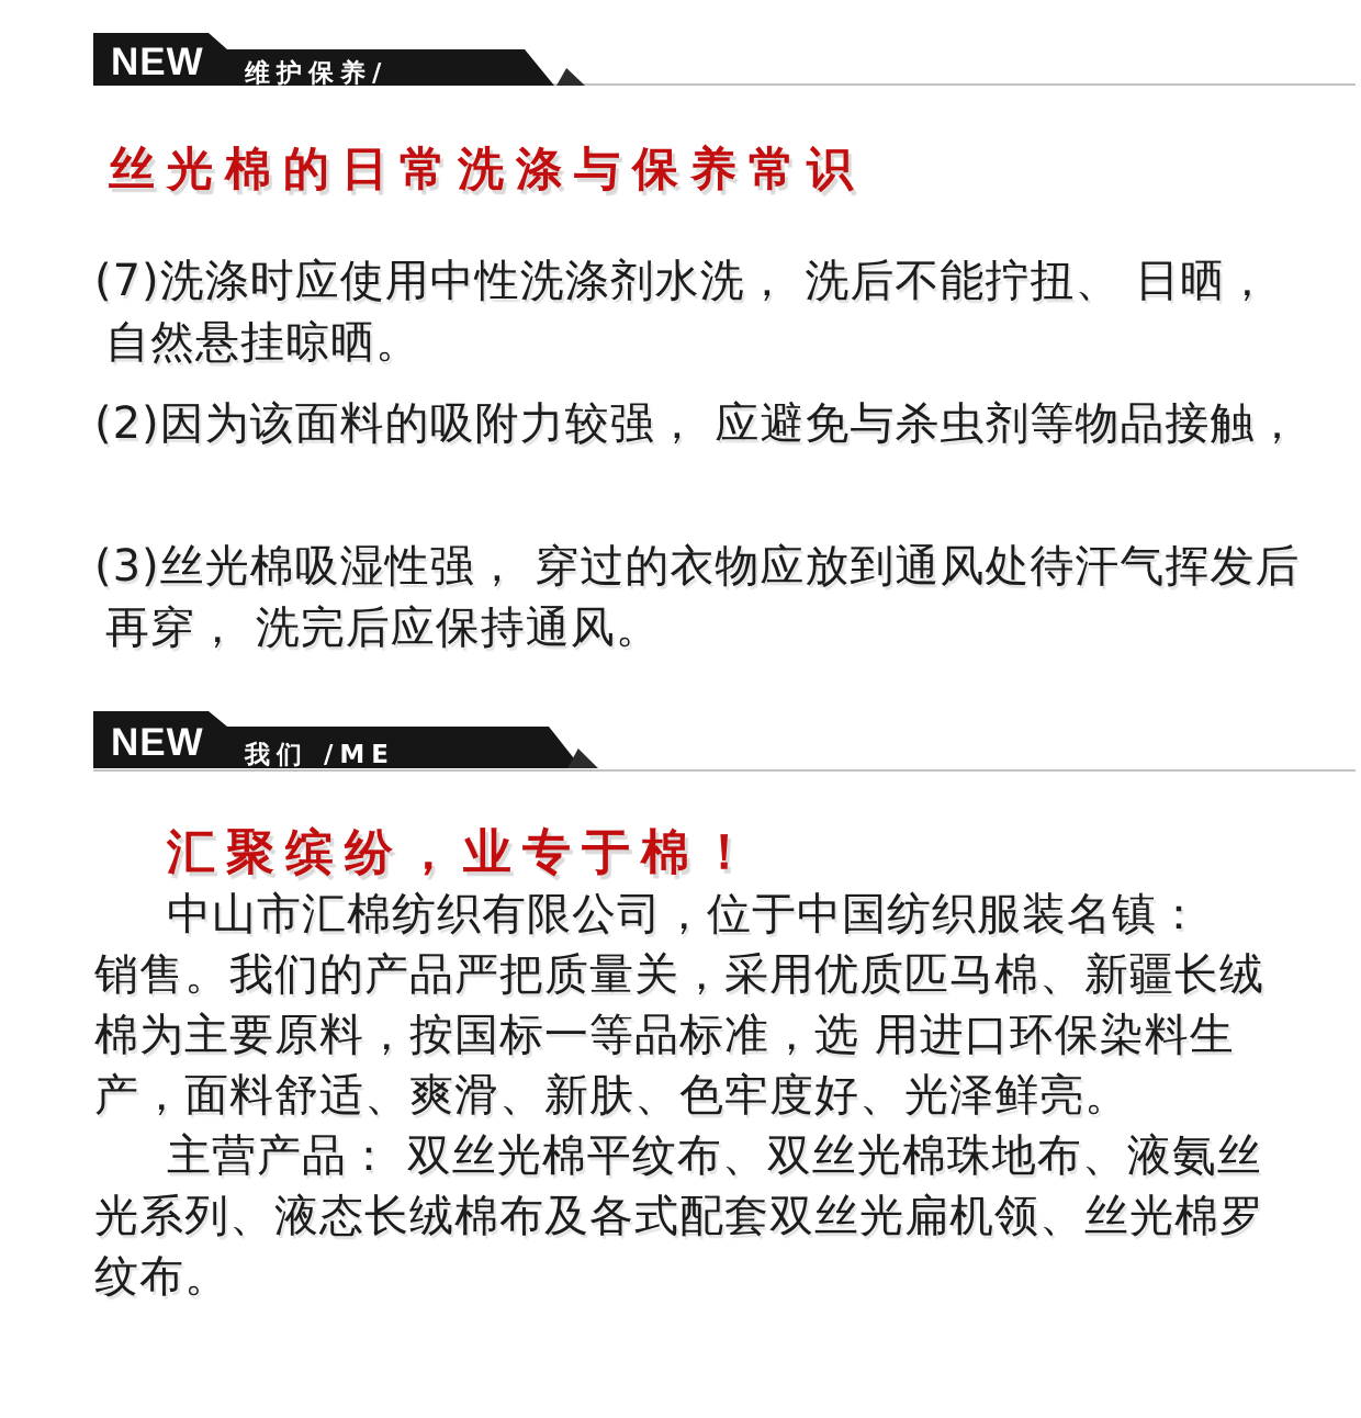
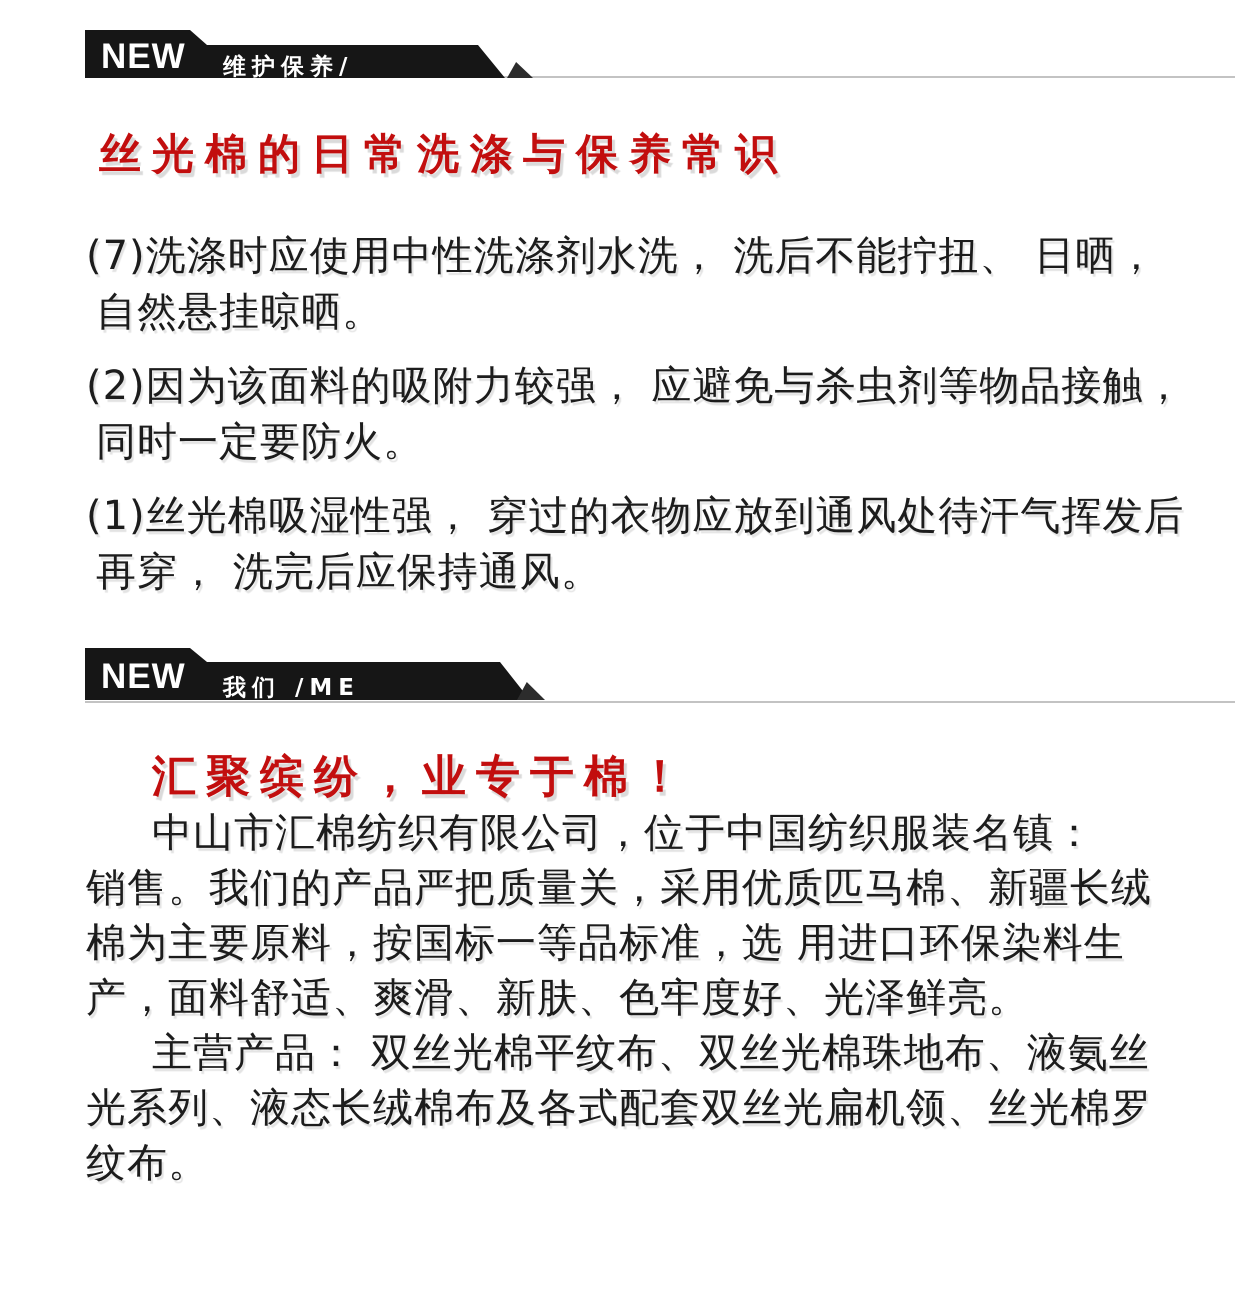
  NEW
  维护保养/
  丝光棉的日常洗涤与保养常识
  (7)洗涤时应使用中性洗涤剂水洗， 洗后不能拧扭、 日晒，
  自然悬挂晾晒。
  (2)因为该面料的吸附力较强， 应避免与杀虫剂等物品接触，
+ 同时一定要防火。
- (3)丝光棉吸湿性强， 穿过的衣物应放到通风处待汗气挥发后
+ (1)丝光棉吸湿性强， 穿过的衣物应放到通风处待汗气挥发后
  再穿， 洗完后应保持通风。
  NEW
  我们 /ME
  汇聚缤纷，业专于棉！
  中山市汇棉纺织有限公司，位于中国纺织服装名镇：
  销售。我们的产品严把质量关，采用优质匹马棉、新疆长绒
  棉为主要原料，按国标一等品标准，选 用进口环保染料生
  产，面料舒适、爽滑、新肤、色牢度好、光泽鲜亮。
  主营产品： 双丝光棉平纹布、双丝光棉珠地布、液氨丝
  光系列、液态长绒棉布及各式配套双丝光扁机领、丝光棉罗
  纹布。
